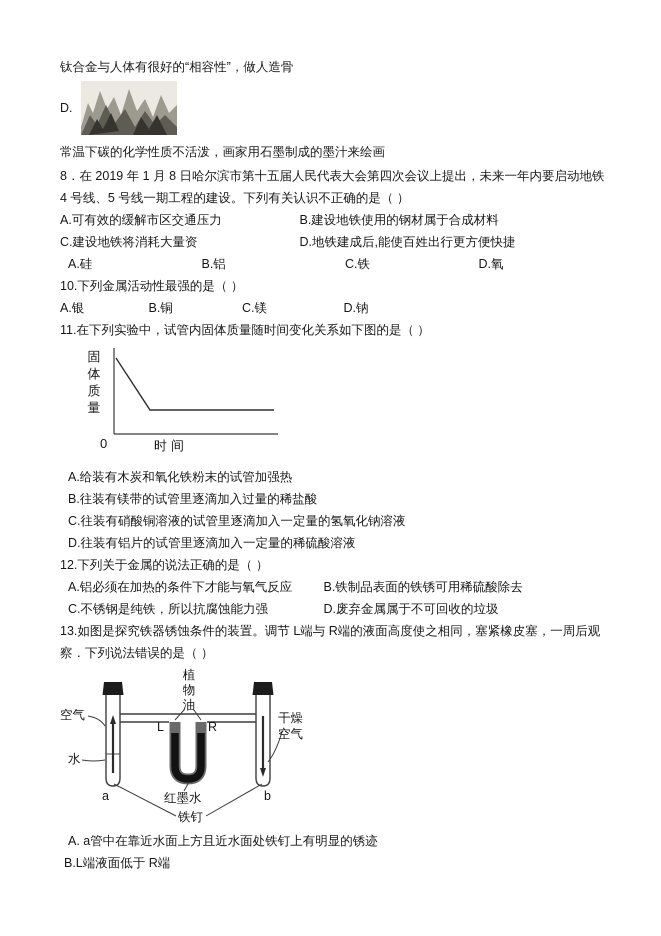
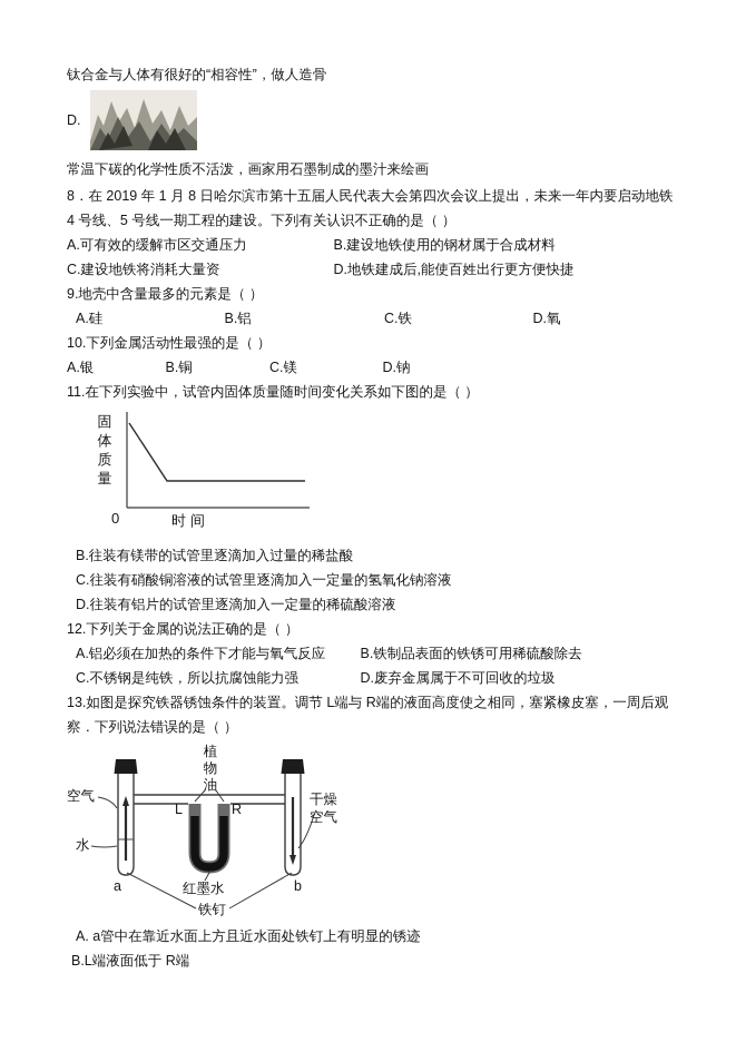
  钛合金与人体有很好的“相容性”，做人造骨
  D.
  常温下碳的化学性质不活泼，画家用石墨制成的墨汁来绘画
  8．在 2019 年 1 月 8 日哈尔滨市第十五届人民代表大会第四次会议上提出，未来一年内要启动地铁 4 号线、5 号线一期工程的建设。下列有关认识不正确的是（ ）
  A.可有效的缓解市区交通压力 B.建设地铁使用的钢材属于合成材料
  C.建设地铁将消耗大量资 D.地铁建成后,能使百姓出行更方便快捷
+ 9.地壳中含量最多的元素是（ ）
  A.硅 B.铝 C.铁 D.氧
  10.下列金属活动性最强的是（ ）
  A.银 B.铜 C.镁 D.钠
  11.在下列实验中，试管内固体质量随时间变化关系如下图的是（ ）
  固体质量
  0
  时间
- A.给装有木炭和氧化铁粉末的试管加强热
  B.往装有镁带的试管里逐滴加入过量的稀盐酸
  C.往装有硝酸铜溶液的试管里逐滴加入一定量的氢氧化钠溶液
  D.往装有铝片的试管里逐滴加入一定量的稀硫酸溶液
  12.下列关于金属的说法正确的是（ ）
  A.铝必须在加热的条件下才能与氧气反应 B.铁制品表面的铁锈可用稀硫酸除去
  C.不锈钢是纯铁，所以抗腐蚀能力强 D.废弃金属属于不可回收的垃圾
  13.如图是探究铁器锈蚀条件的装置。调节 L端与 R端的液面高度使之相同，塞紧橡皮塞，一周后观察．下列说法错误的是（ ）
  空气
  水
  植物油
  L
  R
  干燥空气
  红墨水
  铁钉
  a
  b
  A. a管中在靠近水面上方且近水面处铁钉上有明显的锈迹
  B.L端液面低于 R端
